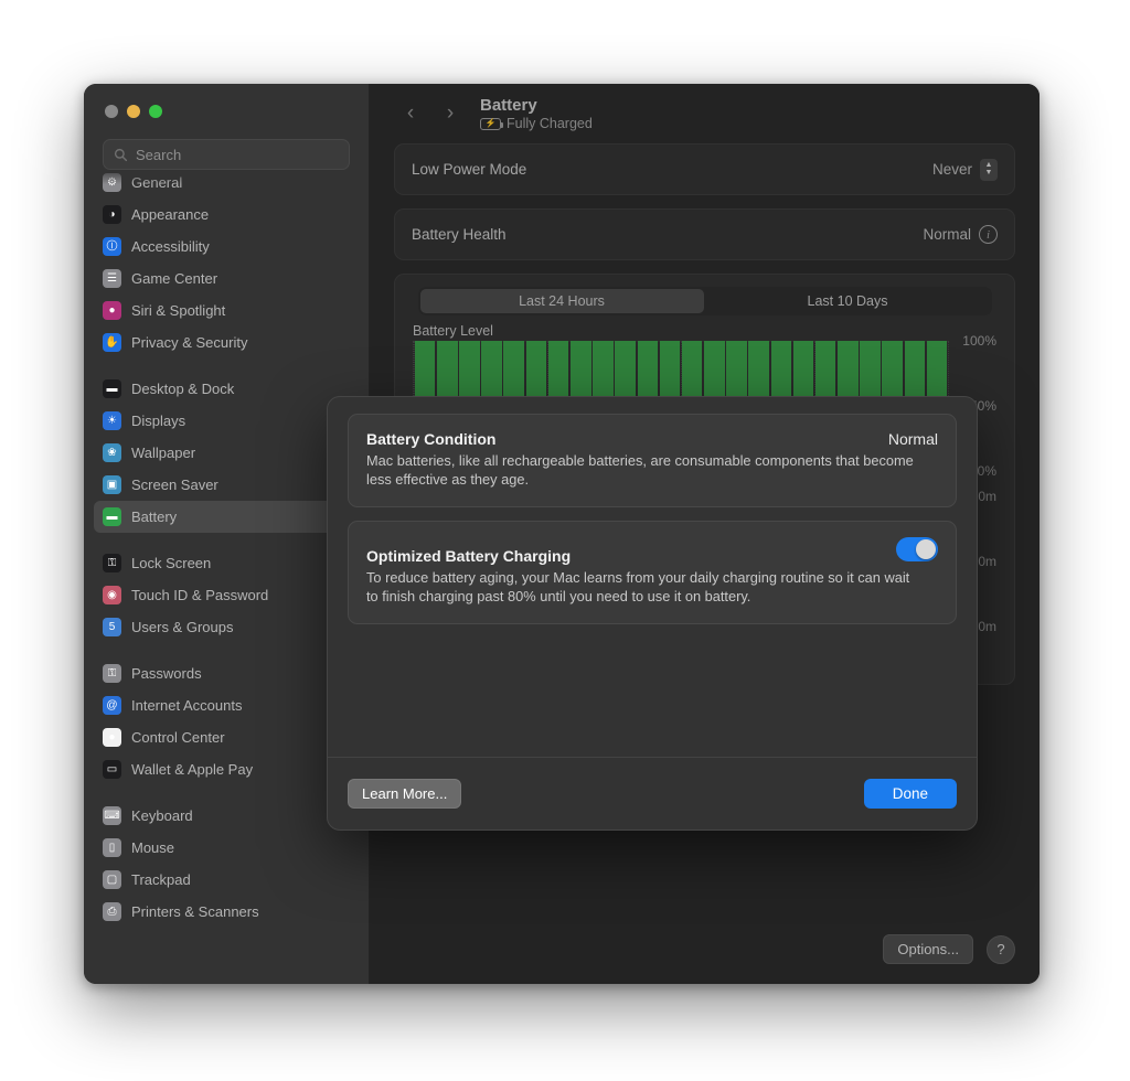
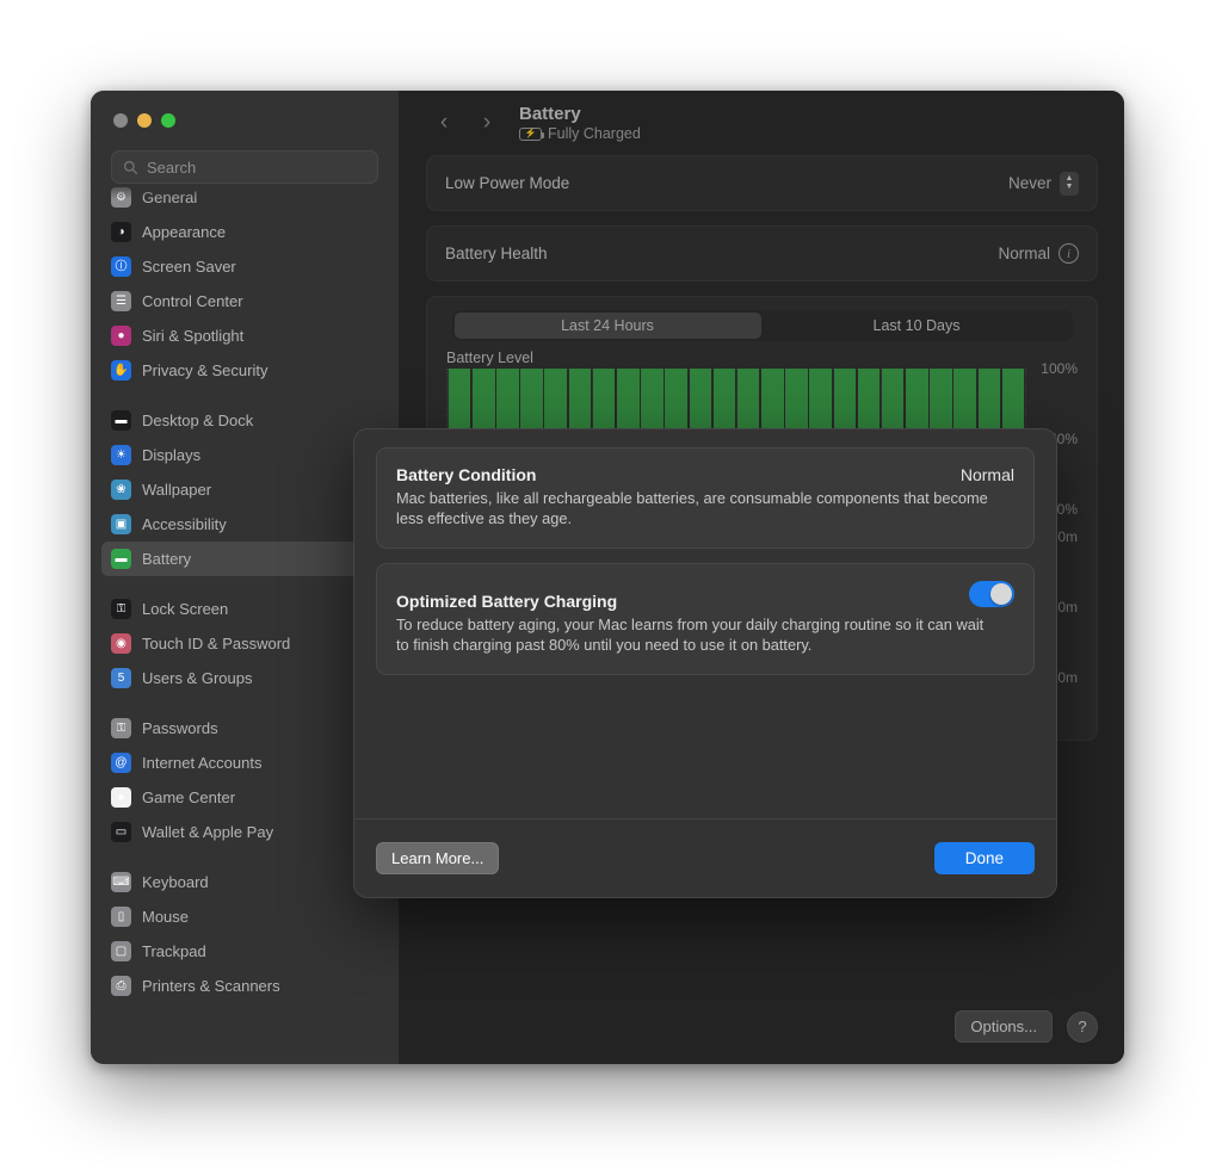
  Search
  ⚙
  General
  ◑
  Appearance
  Ⓘ
- Accessibility
+ Screen Saver
  ☰
- Game Center
+ Control Center
  ●
  Siri & Spotlight
  ✋
  Privacy & Security
  ▬
  Desktop & Dock
  ☀
  Displays
  ❀
  Wallpaper
  ▣
- Screen Saver
+ Accessibility
  ▬
  Battery
  ⚿
  Lock Screen
  ◉
  Touch ID & Password
  5
  Users & Groups
  ⚿
  Passwords
  @
  Internet Accounts
- Control Center
+ Game Center
  ▭
  Wallet & Apple Pay
  ⌨
  Keyboard
  ▯
  Mouse
  ▢
  Trackpad
  ⎙
  Printers & Scanners
  ‹
  ›
  Battery
  ⚡
  Fully Charged
  Low Power Mode
  Never
  Battery Health
  Normal
  i
  Last 24 Hours
  Last 10 Days
  Battery Level
  0%
  100%
  0m
  Options...
  ?
  Battery Condition
  Normal
  Mac batteries, like all rechargeable batteries, are consumable components that become less effective as they age.
  Optimized Battery Charging
  To reduce battery aging, your Mac learns from your daily charging routine so it can wait to finish charging past 80% until you need to use it on battery.
  Learn More...
  Done
